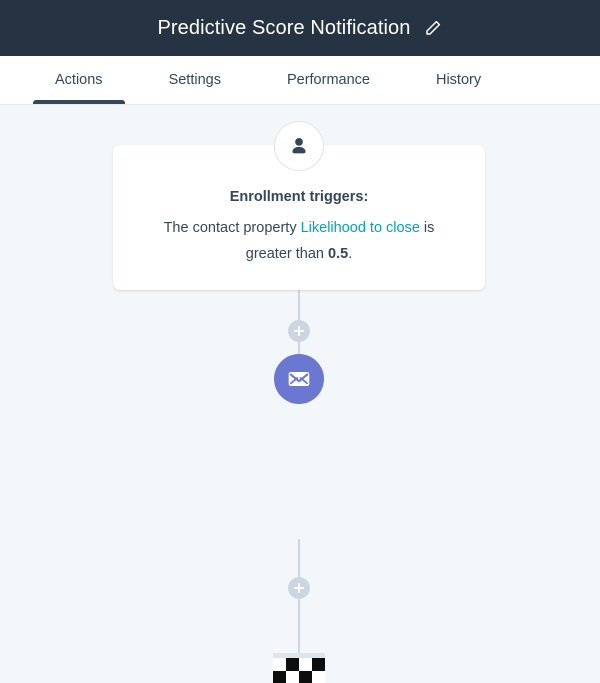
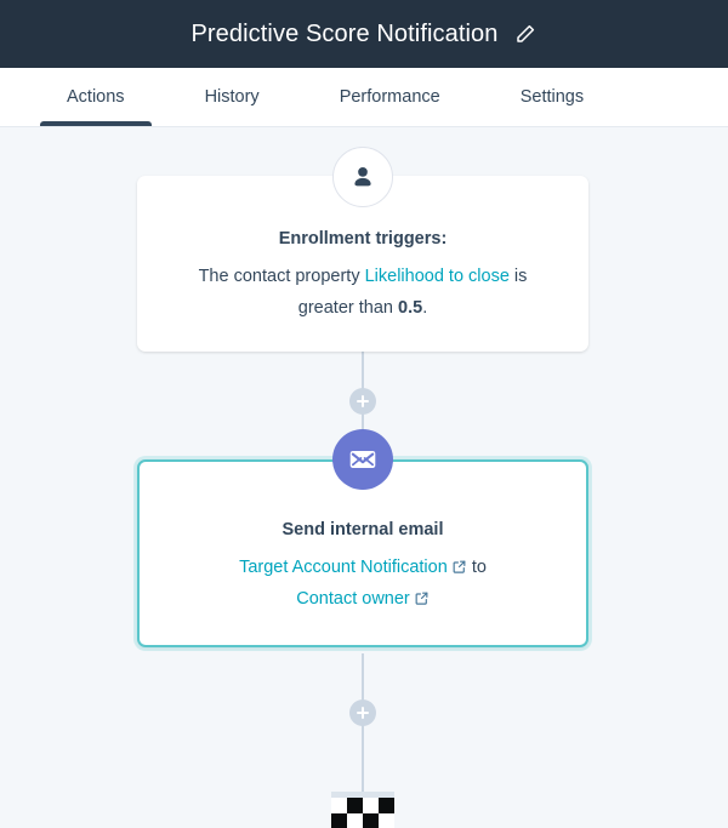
  Predictive Score Notification
  Actions
- Settings
+ History
  Performance
- History
+ Settings
  Enrollment triggers:
  The contact property Likelihood to close is greater than 0.5.
+ Send internal email
+ Target Account Notification to Contact owner
